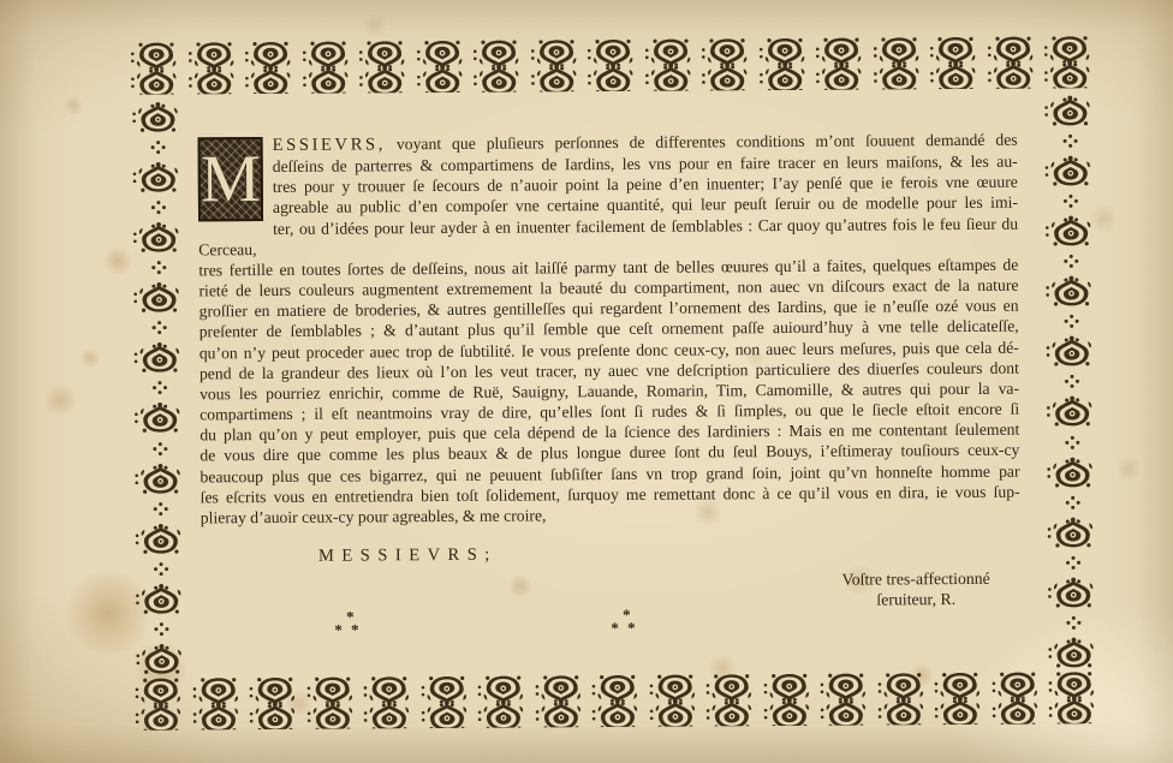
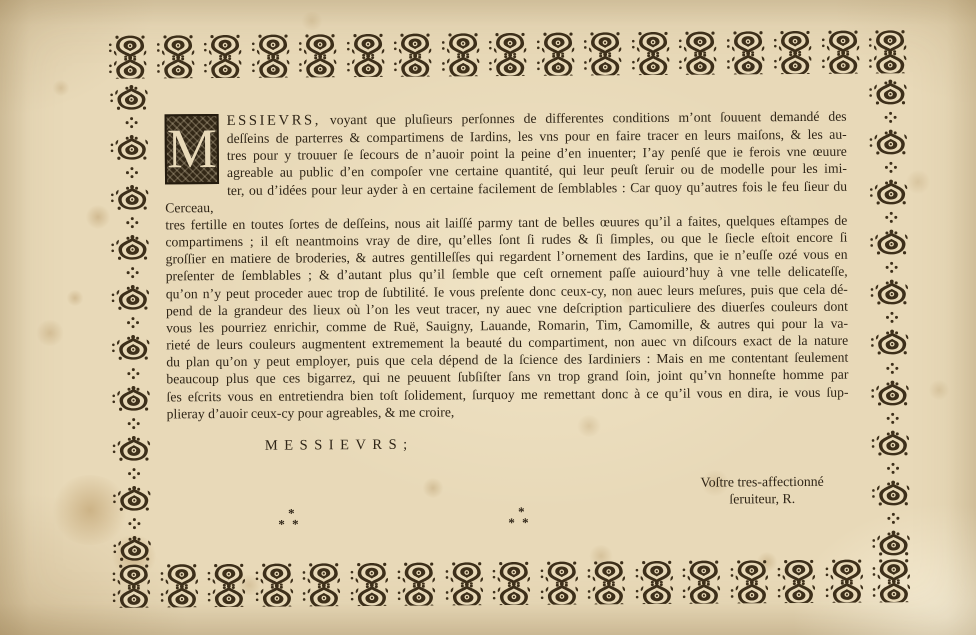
  M
  ESSIEVRS, voyant que pluſieurs perſonnes de differentes conditions m’ont ſouuent demandé des
  deſſeins de parterres & compartimens de Iardins, les vns pour en faire tracer en leurs maiſons, & les au-
  tres pour y trouuer ſe ſecours de n’auoir point la peine d’en inuenter; I’ay penſé que ie ferois vne œuure
  agreable au public d’en compoſer vne certaine quantité, qui leur peuſt ſeruir ou de modelle pour les imi-
- ter, ou d’idées pour leur ayder à en inuenter facilement de ſemblables : Car quoy qu’autres fois le feu ſieur du Cerceau,
+ ter, ou d’idées pour leur ayder à en certaine facilement de ſemblables : Car quoy qu’autres fois le feu ſieur du Cerceau,
  tres fertille en toutes ſortes de deſſeins, nous ait laiſſé parmy tant de belles œuures qu’il a faites, quelques eſtampes de
- rieté de leurs couleurs augmentent extremement la beauté du compartiment, non auec vn diſcours exact de la nature
+ compartimens ; il eſt neantmoins vray de dire, qu’elles ſont ſi rudes & ſi ſimples, ou que le ſiecle eſtoit encore ſi
  groſſier en matiere de broderies, & autres gentilleſſes qui regardent l’ornement des Iardins, que ie n’euſſe ozé vous en
  preſenter de ſemblables ; & d’autant plus qu’il ſemble que ceſt ornement paſſe auiourd’huy à vne telle delicateſſe,
  qu’on n’y peut proceder auec trop de ſubtilité. Ie vous preſente donc ceux-cy, non auec leurs meſures, puis que cela dé-
  pend de la grandeur des lieux où l’on les veut tracer, ny auec vne deſcription particuliere des diuerſes couleurs dont
  vous les pourriez enrichir, comme de Ruë, Sauigny, Lauande, Romarin, Tim, Camomille, & autres qui pour la va-
- compartimens ; il eſt neantmoins vray de dire, qu’elles ſont ſi rudes & ſi ſimples, ou que le ſiecle eſtoit encore ſi
+ rieté de leurs couleurs augmentent extremement la beauté du compartiment, non auec vn diſcours exact de la nature
  du plan qu’on y peut employer, puis que cela dépend de la ſcience des Iardiniers : Mais en me contentant ſeulement
- de vous dire que comme les plus beaux & de plus longue duree ſont du ſeul Bouys, i’eſtimeray touſiours ceux-cy
  beaucoup plus que ces bigarrez, qui ne peuuent ſubſiſter ſans vn trop grand ſoin, joint qu’vn honneſte homme par
  ſes eſcrits vous en entretiendra bien toſt ſolidement, ſurquoy me remettant donc à ce qu’il vous en dira, ie vous ſup-
  plieray d’auoir ceux-cy pour agreables, & me croire,
  MESSIEVRS;
  Voſtre tres-affectionné
  ſeruiteur, R.
  *
  * *
  *
  * *
